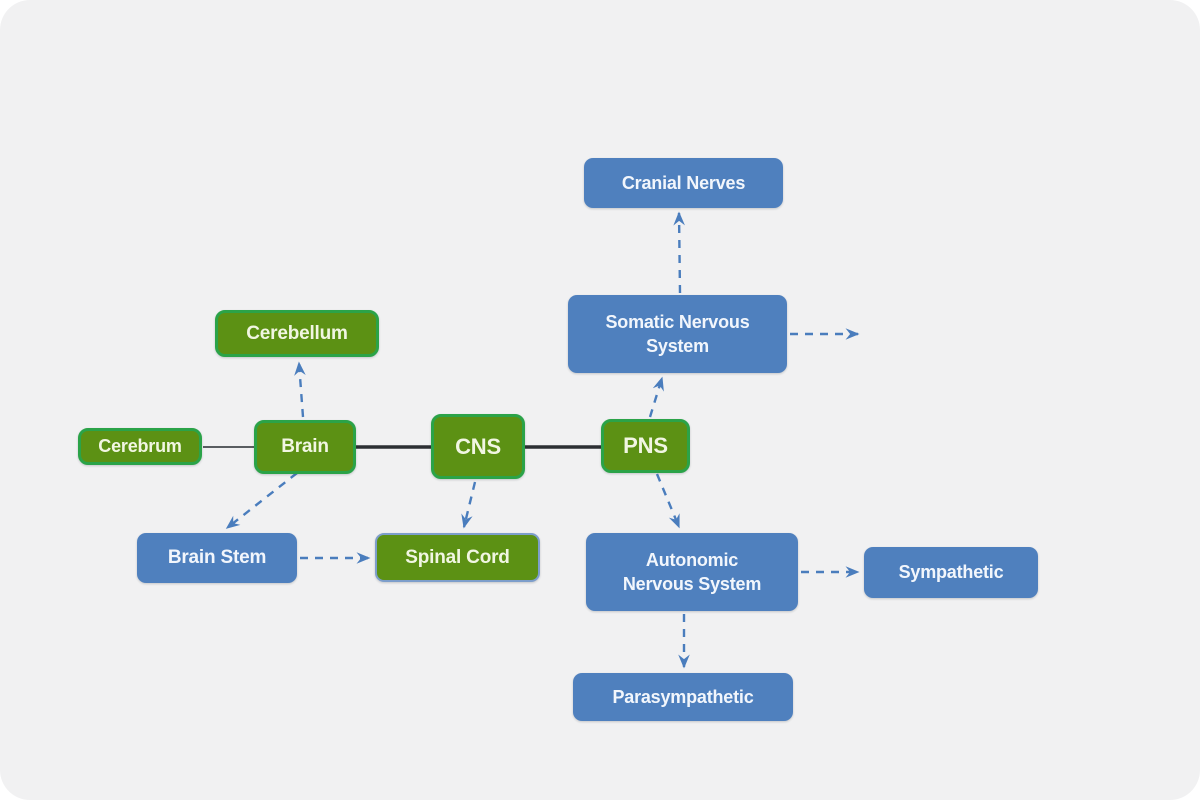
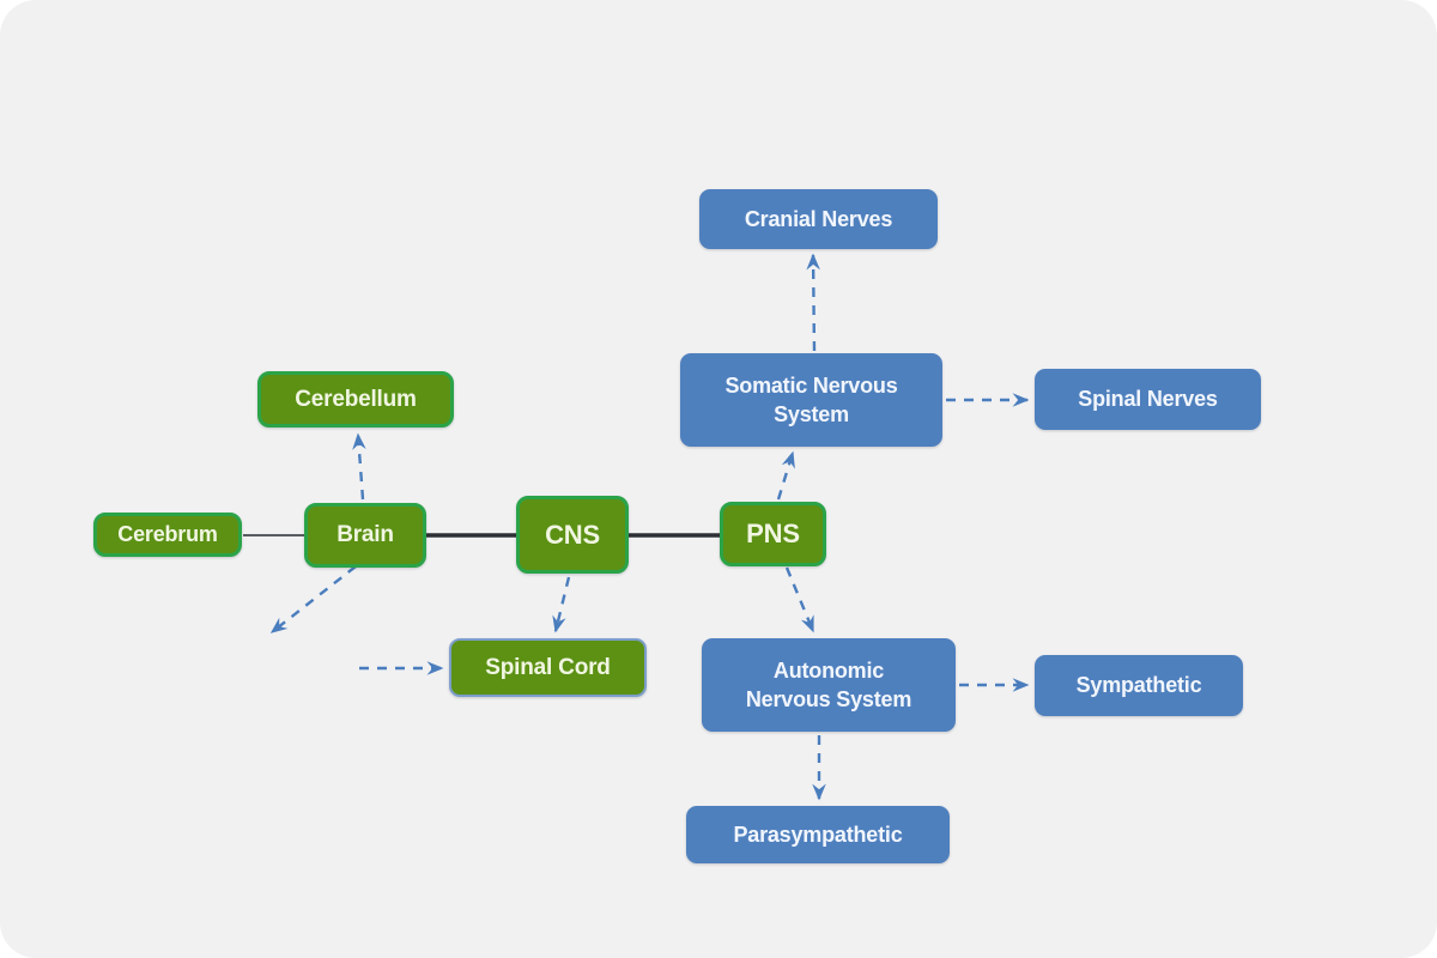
  Cerebrum
  Cerebellum
  Brain
  CNS
  PNS
- Brain Stem
  Spinal Cord
  Cranial Nerves
  Somatic Nervous
  System
+ Spinal Nerves
  Autonomic
  Nervous System
  Sympathetic
  Parasympathetic
